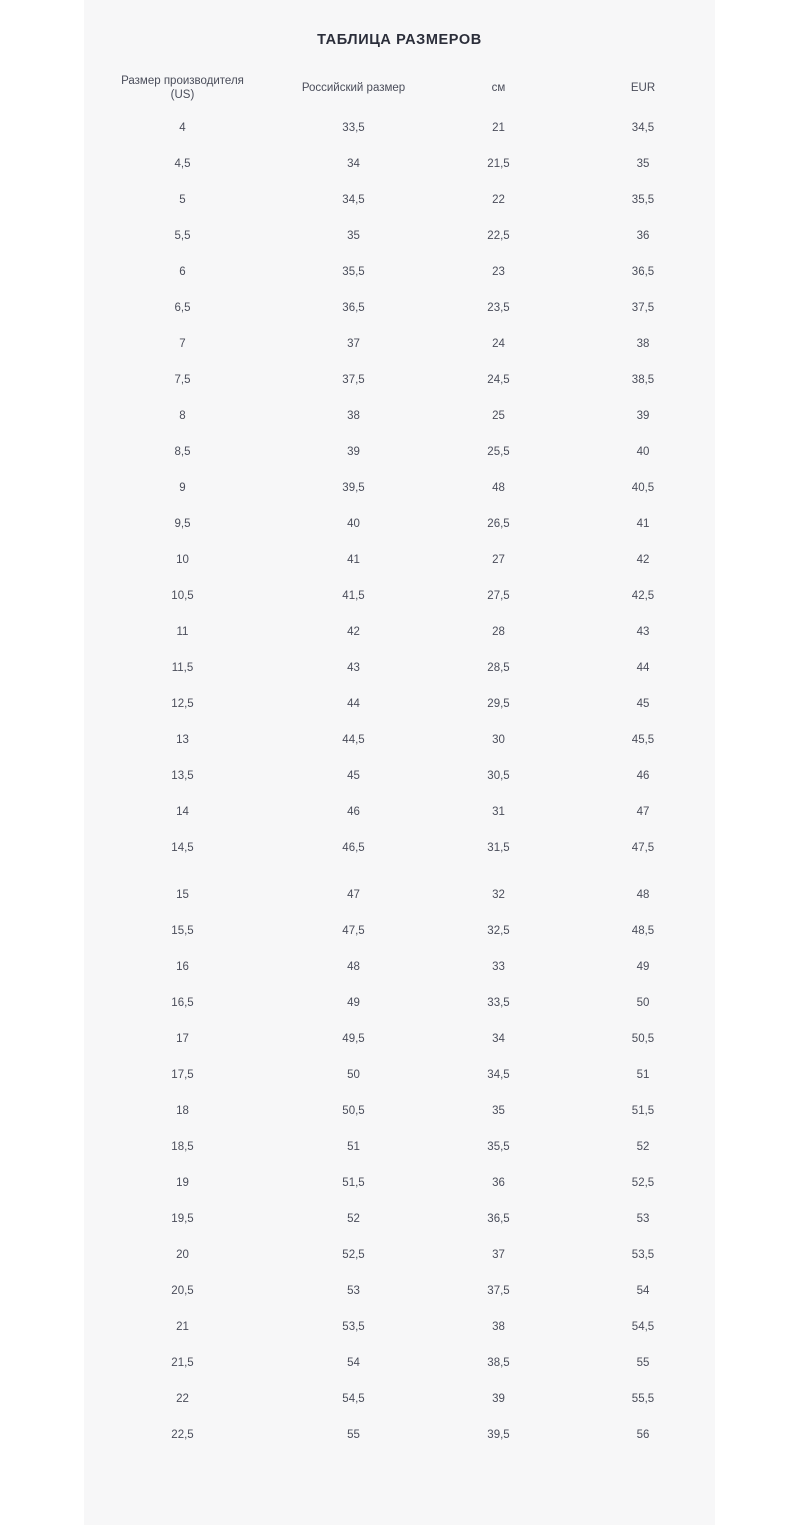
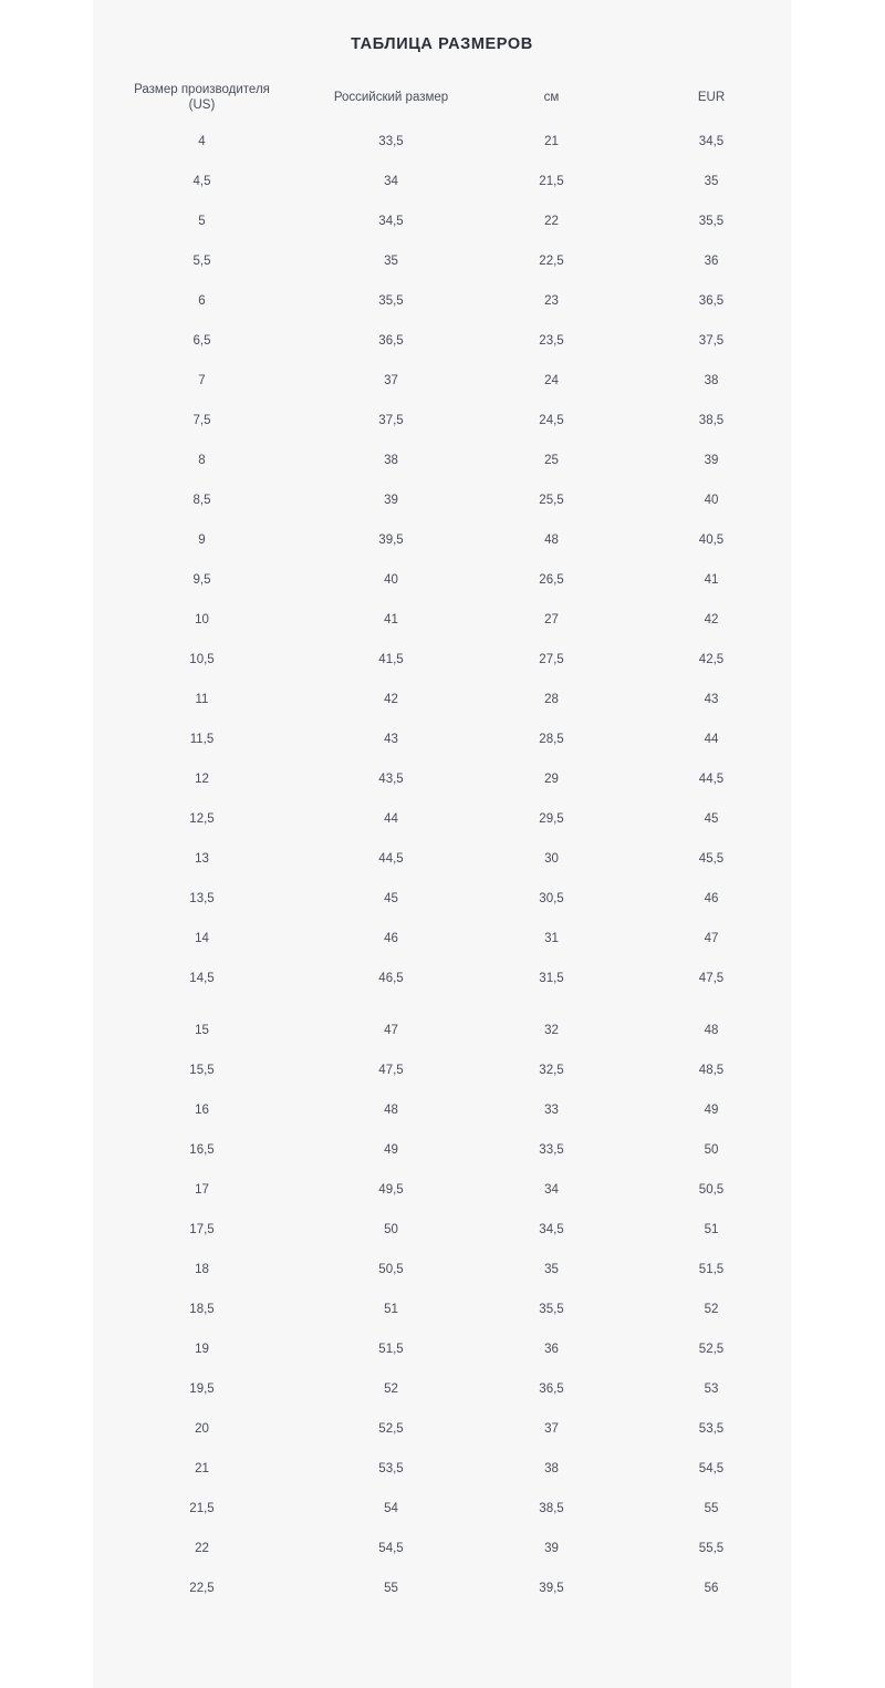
  ТАБЛИЦА РАЗМЕРОВ
  Размер производителя(US)	Российский размер	см	EUR
  4	33,5	21	34,5
  4,5	34	21,5	35
  5	34,5	22	35,5
  5,5	35	22,5	36
  6	35,5	23	36,5
  6,5	36,5	23,5	37,5
  7	37	24	38
  7,5	37,5	24,5	38,5
  8	38	25	39
  8,5	39	25,5	40
  9	39,5	48	40,5
  9,5	40	26,5	41
  10	41	27	42
  10,5	41,5	27,5	42,5
  11	42	28	43
  11,5	43	28,5	44
+ 12	43,5	29	44,5
  12,5	44	29,5	45
  13	44,5	30	45,5
  13,5	45	30,5	46
  14	46	31	47
  14,5	46,5	31,5	47,5
  15	47	32	48
  15,5	47,5	32,5	48,5
  16	48	33	49
  16,5	49	33,5	50
  17	49,5	34	50,5
  17,5	50	34,5	51
  18	50,5	35	51,5
  18,5	51	35,5	52
  19	51,5	36	52,5
  19,5	52	36,5	53
  20	52,5	37	53,5
- 20,5	53	37,5	54
  21	53,5	38	54,5
  21,5	54	38,5	55
  22	54,5	39	55,5
  22,5	55	39,5	56
